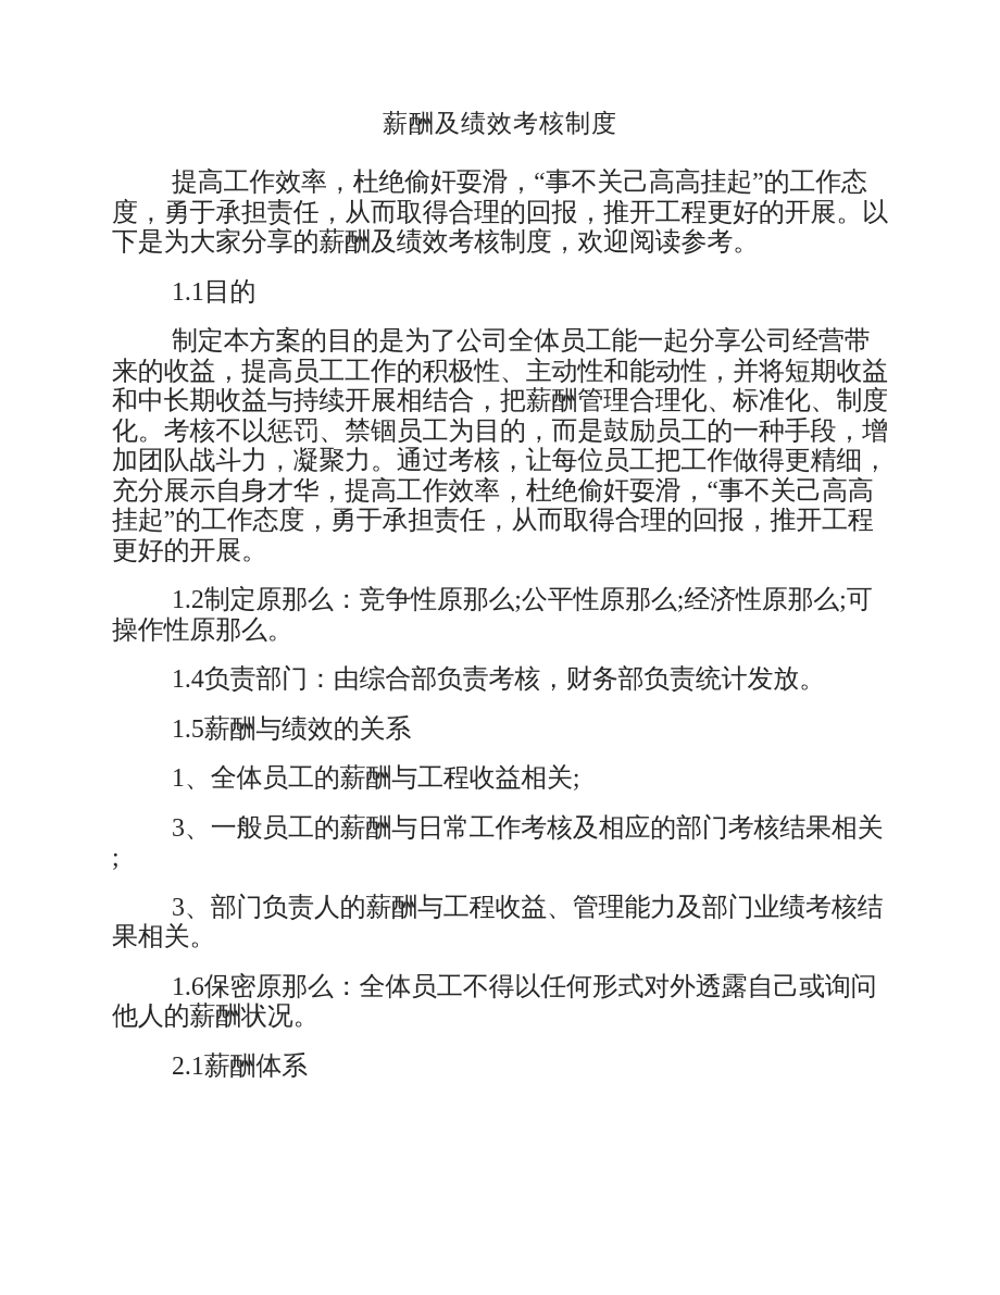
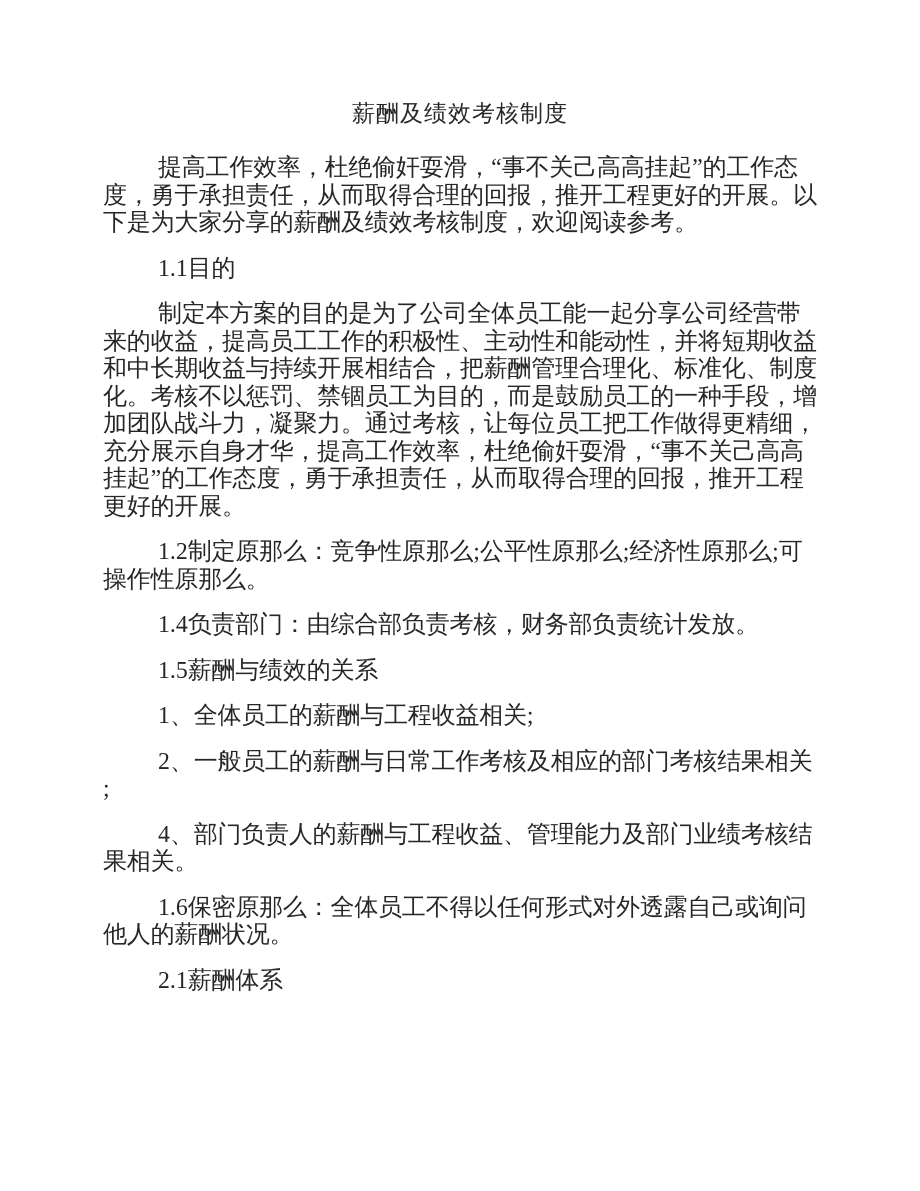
  薪酬及绩效考核制度
  提高工作效率，杜绝偷奸耍滑，“事不关己高高挂起”的工作态度，勇于承担责任，从而取得合理的回报，推开工程更好的开展。以下是为大家分享的薪酬及绩效考核制度，欢迎阅读参考。
  1.1目的
  制定本方案的目的是为了公司全体员工能一起分享公司经营带来的收益，提高员工工作的积极性、主动性和能动性，并将短期收益和中长期收益与持续开展相结合，把薪酬管理合理化、标准化、制度化。考核不以惩罚、禁锢员工为目的，而是鼓励员工的一种手段，增加团队战斗力，凝聚力。通过考核，让每位员工把工作做得更精细，充分展示自身才华，提高工作效率，杜绝偷奸耍滑，“事不关己高高挂起”的工作态度，勇于承担责任，从而取得合理的回报，推开工程更好的开展。
  1.2制定原那么：竞争性原那么;公平性原那么;经济性原那么;可操作性原那么。
  1.4负责部门：由综合部负责考核，财务部负责统计发放。
  1.5薪酬与绩效的关系
  1、全体员工的薪酬与工程收益相关;
- 3、一般员工的薪酬与日常工作考核及相应的部门考核结果相关;
+ 2、一般员工的薪酬与日常工作考核及相应的部门考核结果相关;
- 3、部门负责人的薪酬与工程收益、管理能力及部门业绩考核结果相关。
+ 4、部门负责人的薪酬与工程收益、管理能力及部门业绩考核结果相关。
  1.6保密原那么：全体员工不得以任何形式对外透露自己或询问他人的薪酬状况。
  2.1薪酬体系
